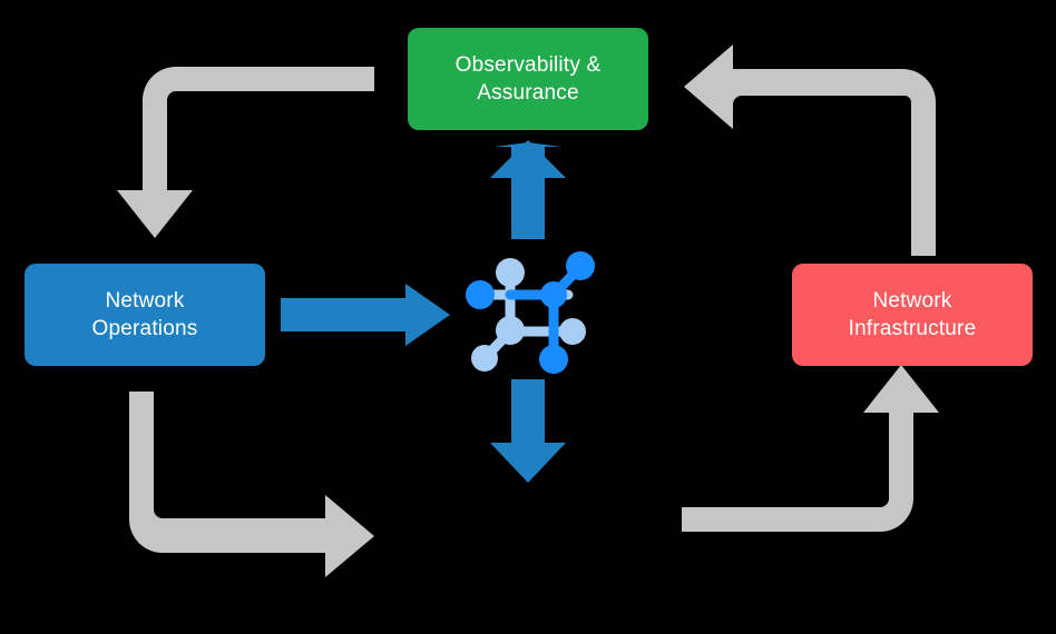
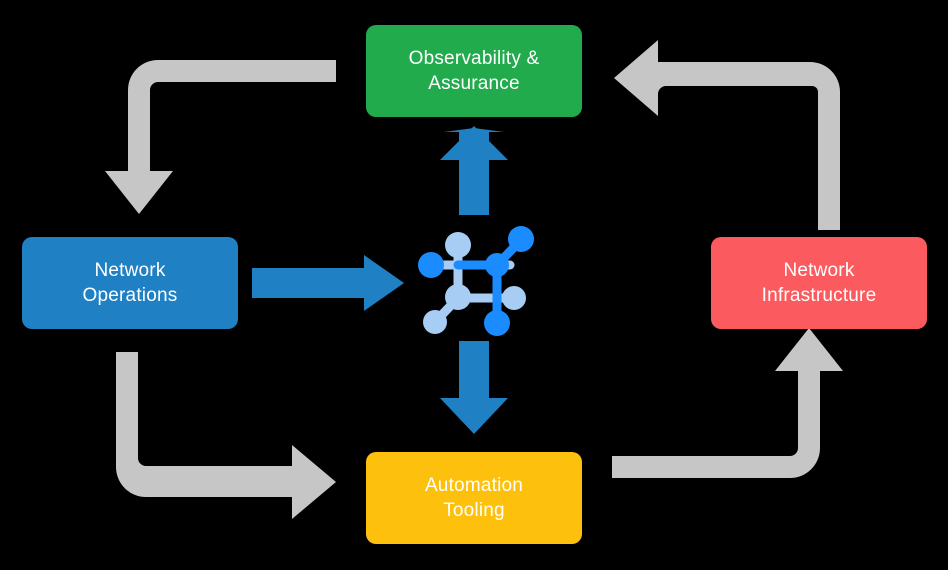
  Observability &
  Assurance
  Network
  Operations
  Network
  Infrastructure
+ Automation
+ Tooling
